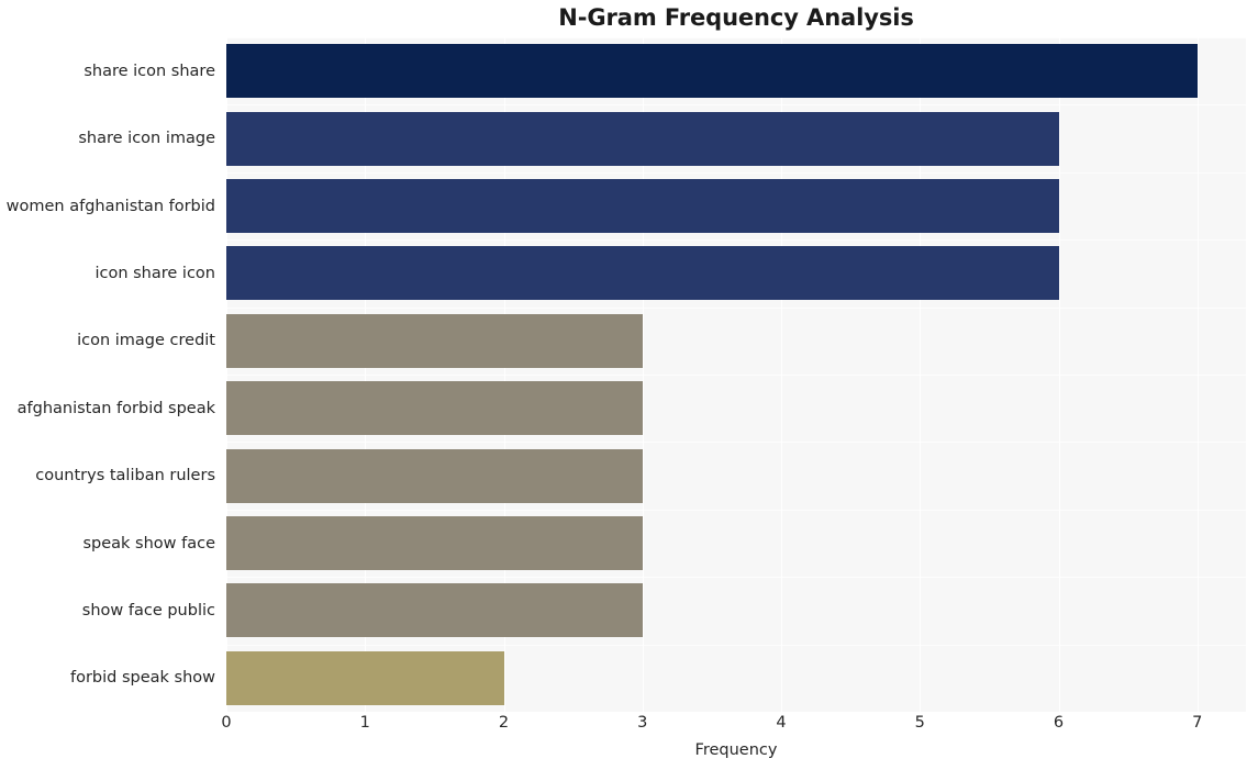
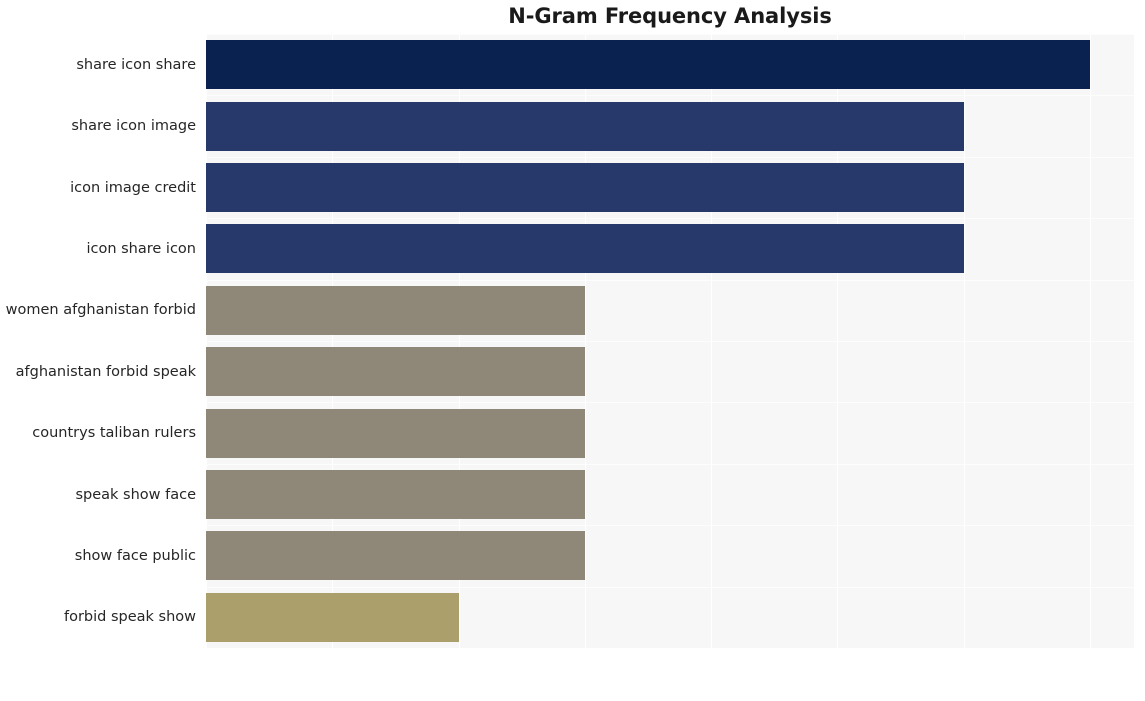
  N-Gram Frequency Analysis
  share icon share
  share icon image
- women afghanistan forbid
+ icon image credit
  icon share icon
- icon image credit
+ women afghanistan forbid
  afghanistan forbid speak
  countrys taliban rulers
  speak show face
  show face public
  forbid speak show
- 0
- 1
- 2
- 3
- 4
- 5
- 6
- 7
- Frequency
